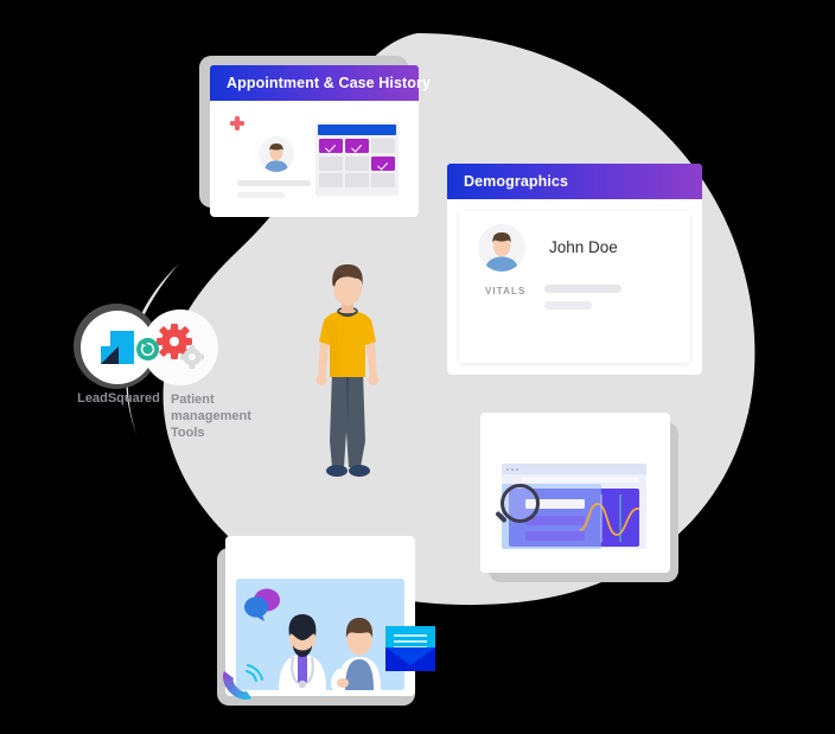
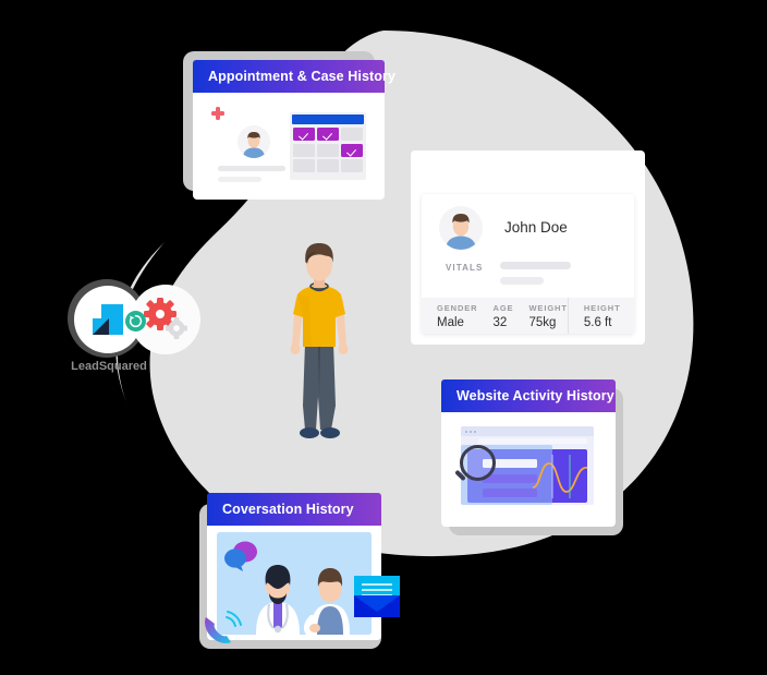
  Appointment & Case History
- Demographics
  John Doe
  VITALS
+ GENDER
+ Male
+ AGE
+ 32
+ WEIGHT
+ 75kg
+ HEIGHT
+ 5.6 ft
+ Website Activity History
+ Coversation History
  LeadSquared
- Patient management Tools
